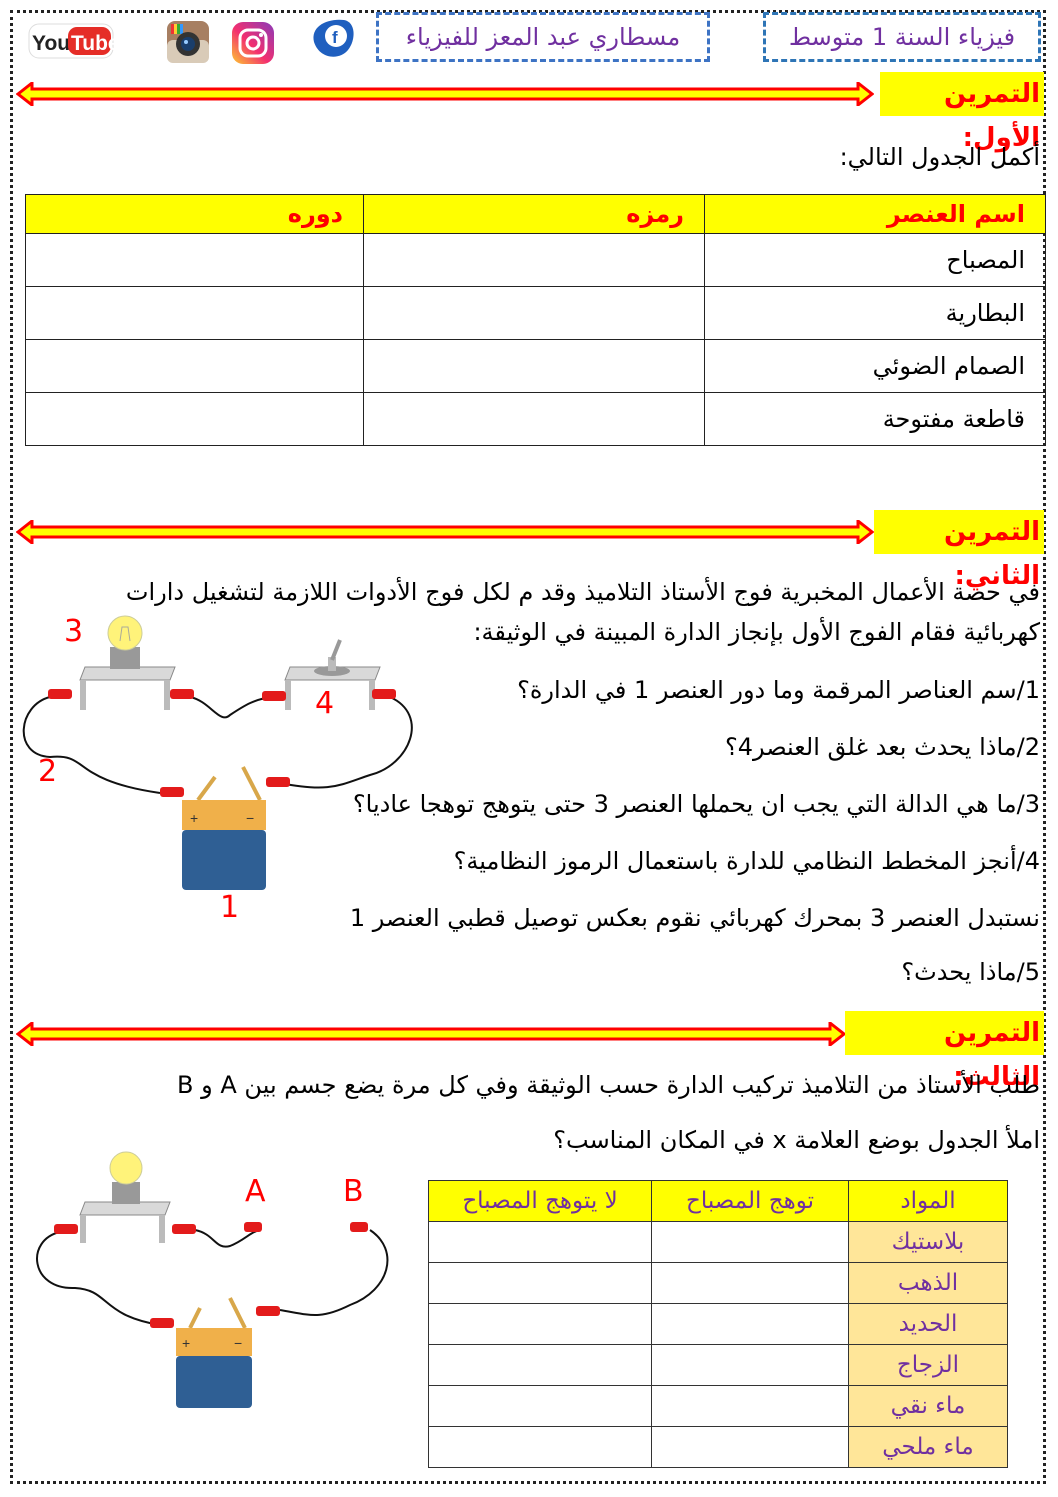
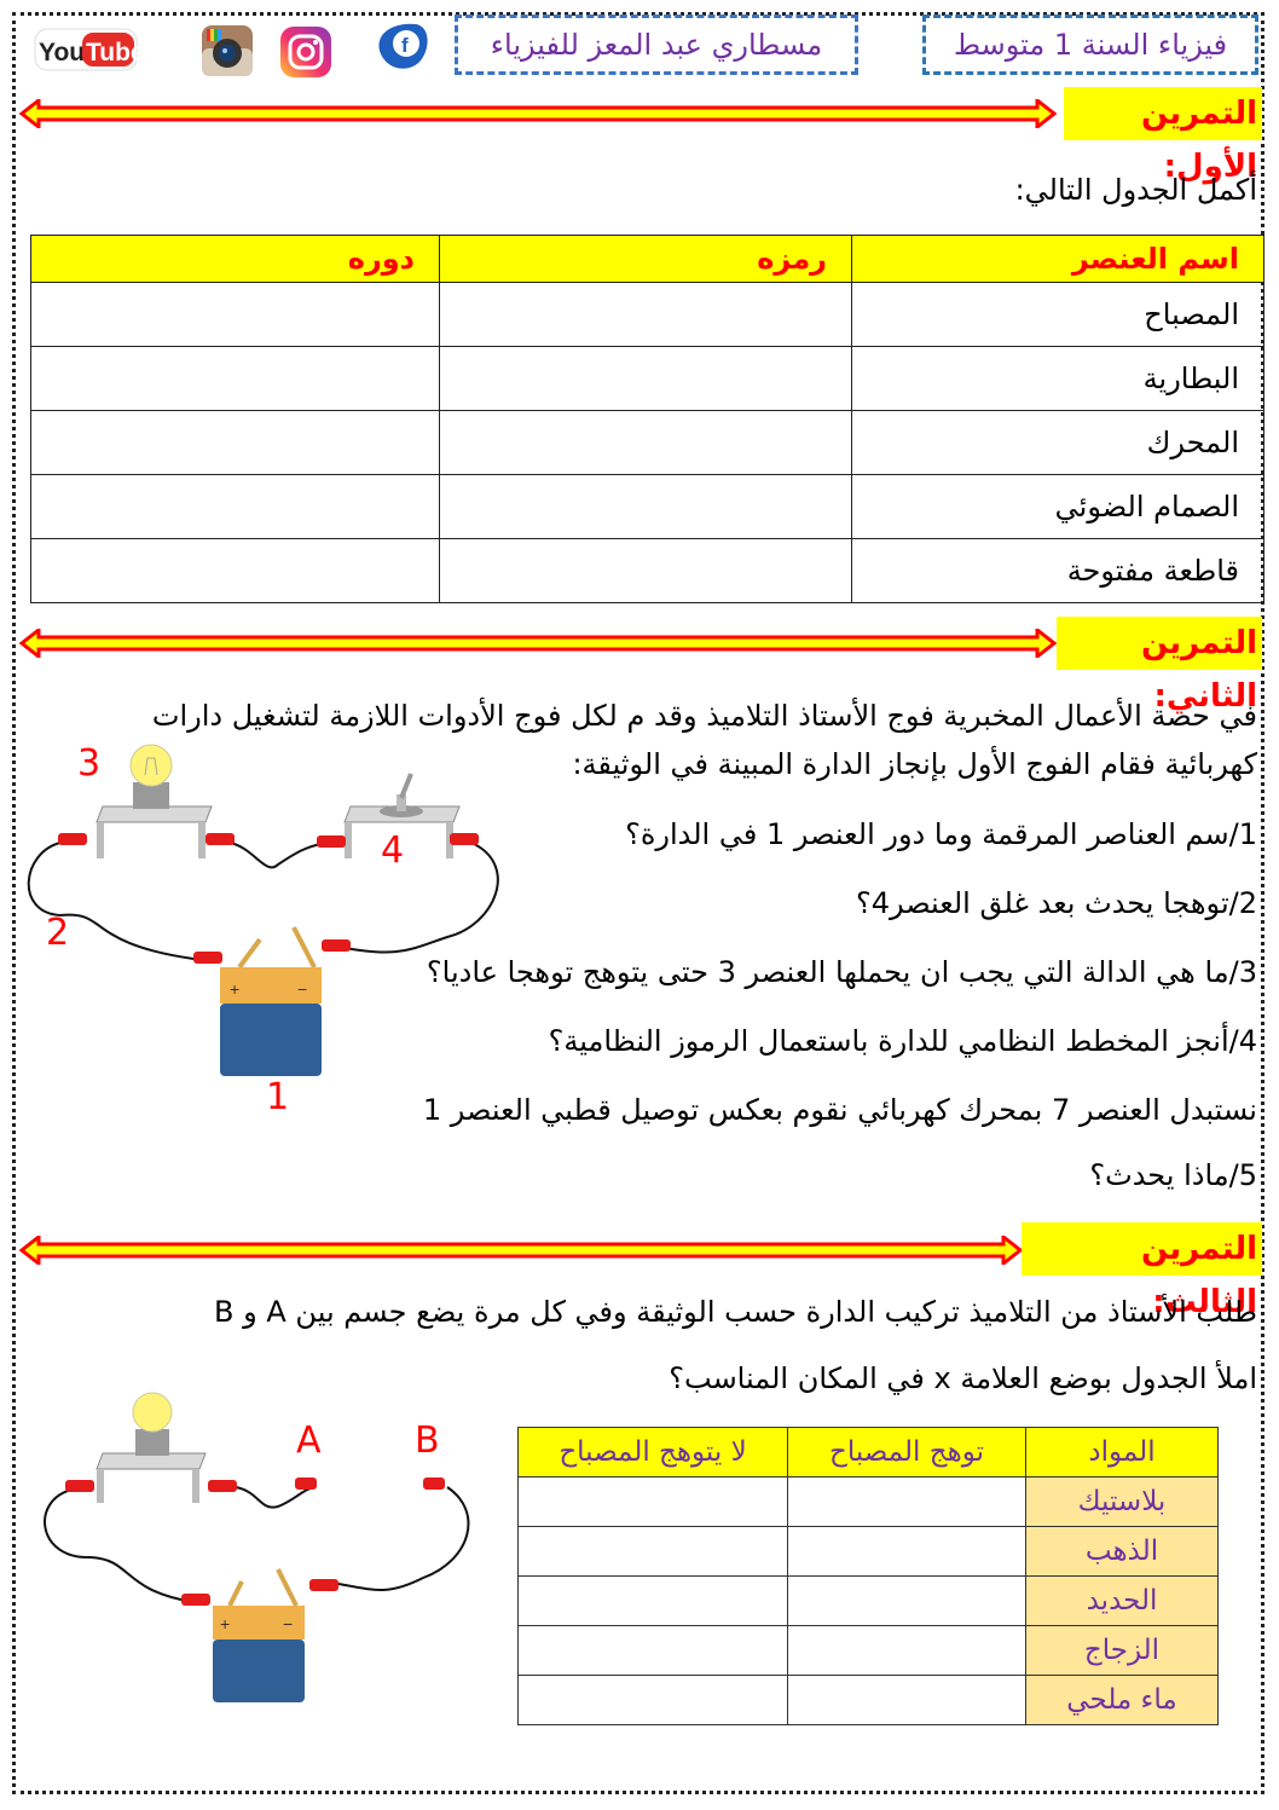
  You
  Tube
  f
  مسطاري عبد المعز للفيزياء
  فيزياء السنة 1 متوسط
  التمرين الأول:
  أكمل الجدول التالي:
  اسم العنصر	رمزه	دوره
  المصباح
  البطارية
+ المحرك
  الصمام الضوئي
  قاطعة مفتوحة
  التمرين الثاني:
  في حصة الأعمال المخبرية فوج الأستاذ التلاميذ وقد م لكل فوج الأدوات اللازمة لتشغيل دارات
  كهربائية فقام الفوج الأول بإنجاز الدارة المبينة في الوثيقة:
  1/سم العناصر المرقمة وما دور العنصر 1 في الدارة؟
- 2/ماذا يحدث بعد غلق العنصر4؟
+ 2/توهجا يحدث بعد غلق العنصر4؟
  3/ما هي الدالة التي يجب ان يحملها العنصر 3 حتى يتوهج توهجا عاديا؟
  4/أنجز المخطط النظامي للدارة باستعمال الرموز النظامية؟
- نستبدل العنصر 3 بمحرك كهربائي نقوم بعكس توصيل قطبي العنصر 1
+ نستبدل العنصر 7 بمحرك كهربائي نقوم بعكس توصيل قطبي العنصر 1
  5/ماذا يحدث؟
  +
  −
  3
  4
  2
  1
  التمرين الثالث:
  طلب الأستاذ من التلاميذ تركيب الدارة حسب الوثيقة وفي كل مرة يضع جسم بين A و B
  املأ الجدول بوضع العلامة x في المكان المناسب؟
  +
  −
  A
  B
  المواد	توهج المصباح	لا يتوهج المصباح
  بلاستيك
  الذهب
  الحديد
  الزجاج
- ماء نقي
  ماء ملحي
